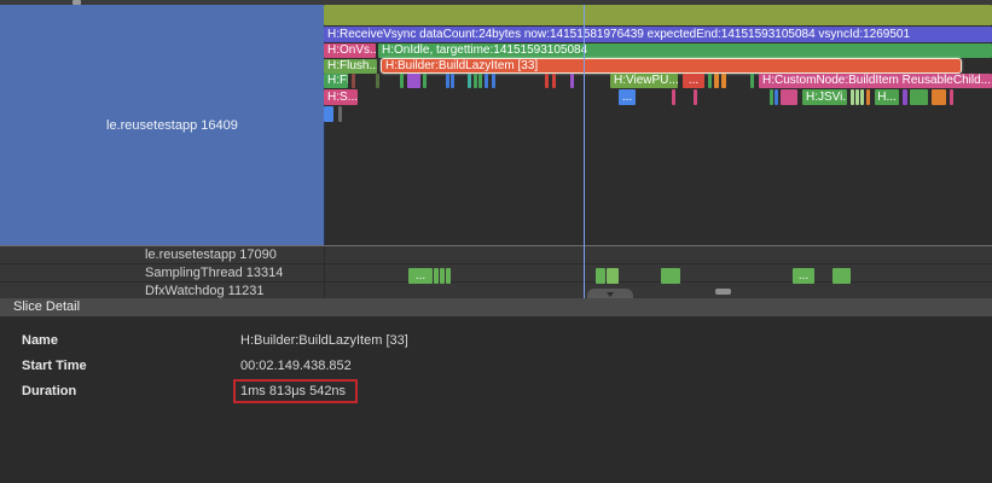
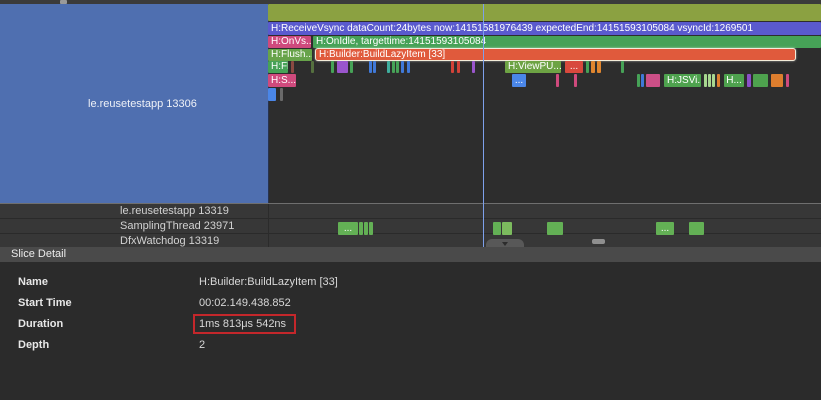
- le.reusetestapp 16409
+ le.reusetestapp 13306
- le.reusetestapp 17090
+ le.reusetestapp 13319
- SamplingThread 13314
+ SamplingThread 23971
- DfxWatchdog 11231
+ DfxWatchdog 13319
  H:ReceiveVsync dataCount:24bytes now:14151581976439 expectedEnd:14151593105084 vsyncId:1269501
  H:OnVs..
  H:OnIdle, targettime:1415159310508
  H:Flush..
  H:Builder:BuildLazyItem [33]
  H:ViewPU...
  ...
- H:CustomNode:BuildItem ReusableChild...
  H:S...
  ...
  H:JSVi.
  H...
  ...
  ...
  Slice Detail
  Name
  H:Builder:BuildLazyItem [33]
  Start Time
  00:02.149.438.852
  Duration
  1ms 813μs 542ns
+ Depth
+ 2
